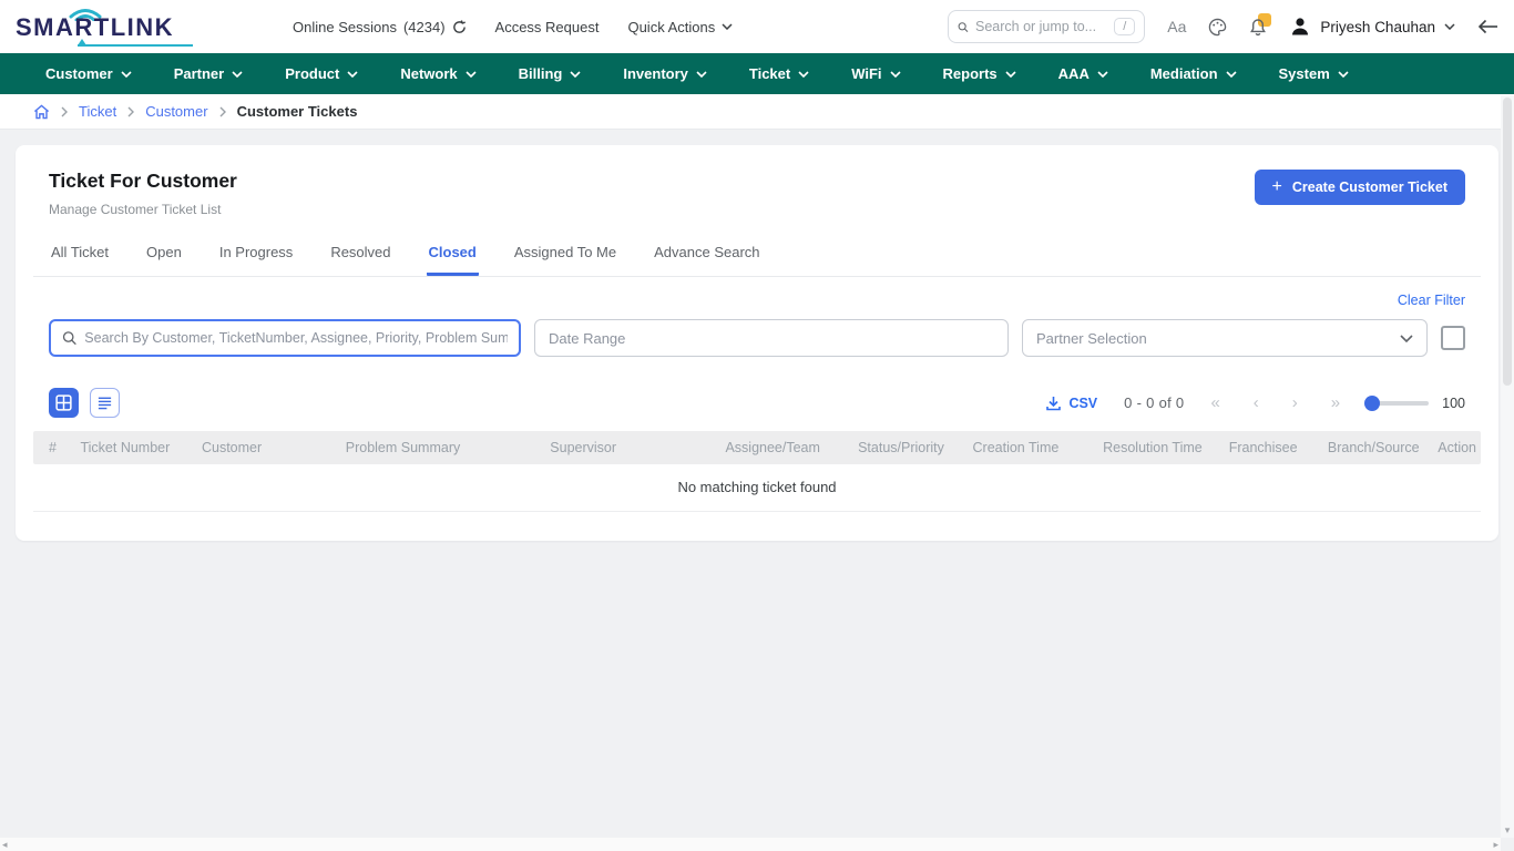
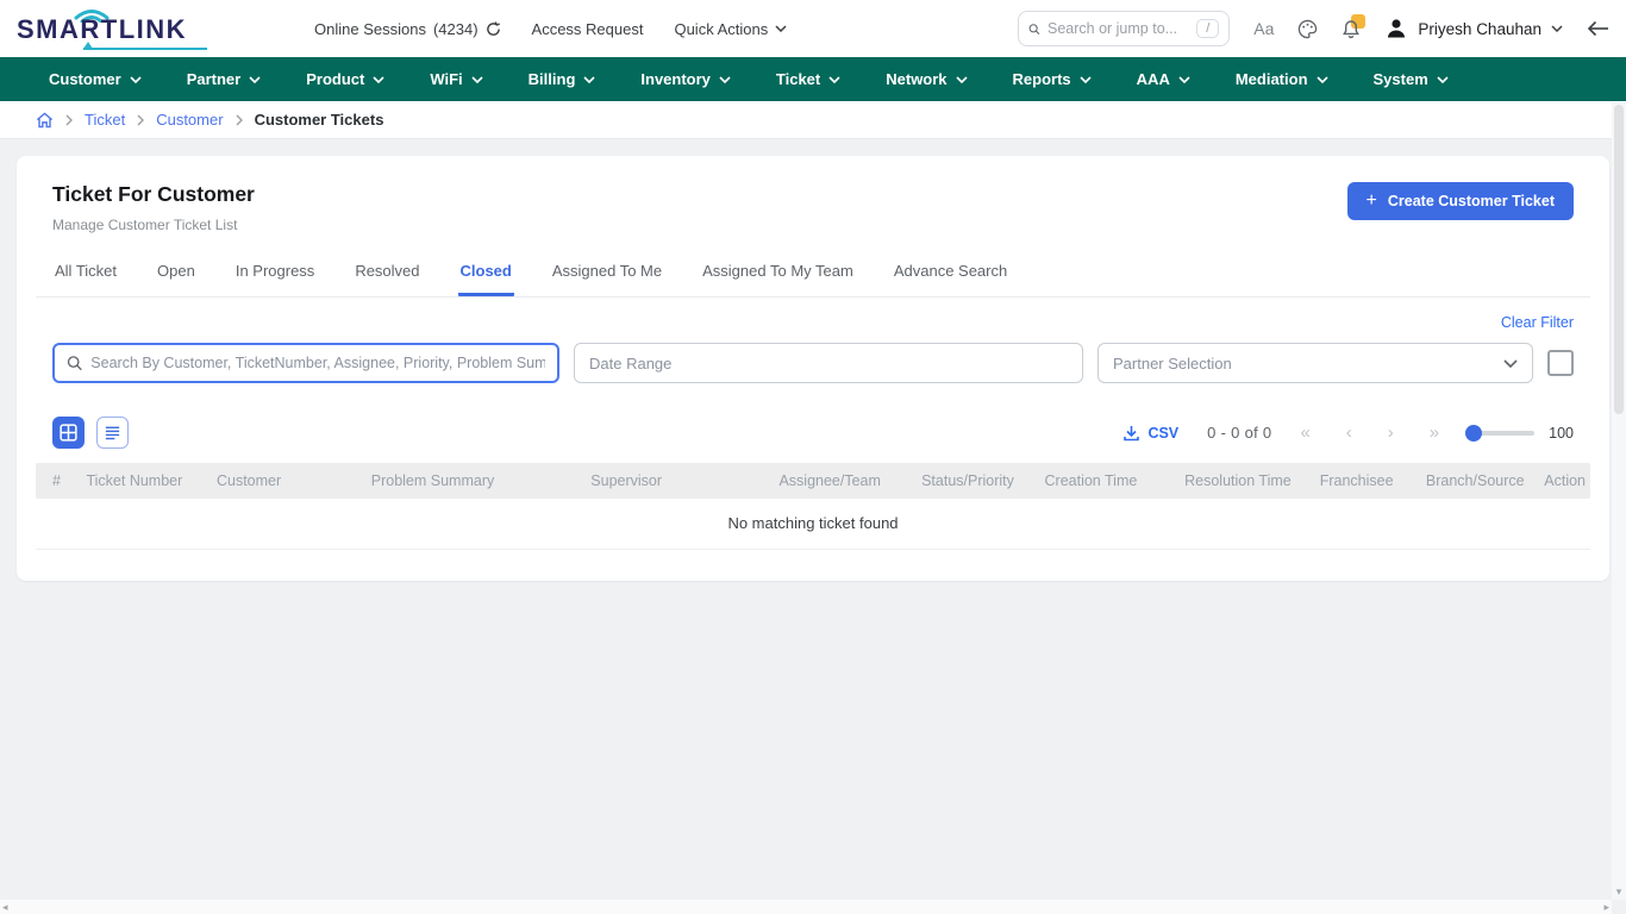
  SMARTLINK
  Online Sessions
  (4234)
  Access Request
  Quick Actions
  Search or jump to...
  /
  Aa
  Priyesh Chauhan
  Customer
  Partner
  Product
- Network
+ WiFi
  Billing
  Inventory
  Ticket
- WiFi
+ Network
  Reports
  AAA
  Mediation
  System
  Ticket
  Customer
  Customer Tickets
  Ticket For Customer
  Manage Customer Ticket List
  +
  Create Customer Ticket
  All Ticket
  Open
  In Progress
  Resolved
  Closed
  Assigned To Me
+ Assigned To My Team
  Advance Search
  Clear Filter
  Search By Customer, TicketNumber, Assignee, Priority, Problem Sum
  Date Range
  Partner Selection
  CSV
  0 - 0 of 0
  «
  ‹
  ›
  »
  100
  #	Ticket Number	Customer	Problem Summary	Supervisor	Assignee/Team	Status/Priority	Creation Time	Resolution Time	Franchisee	Branch/Source	Action
  No matching ticket found
  ▾
  ◂
  ▸
